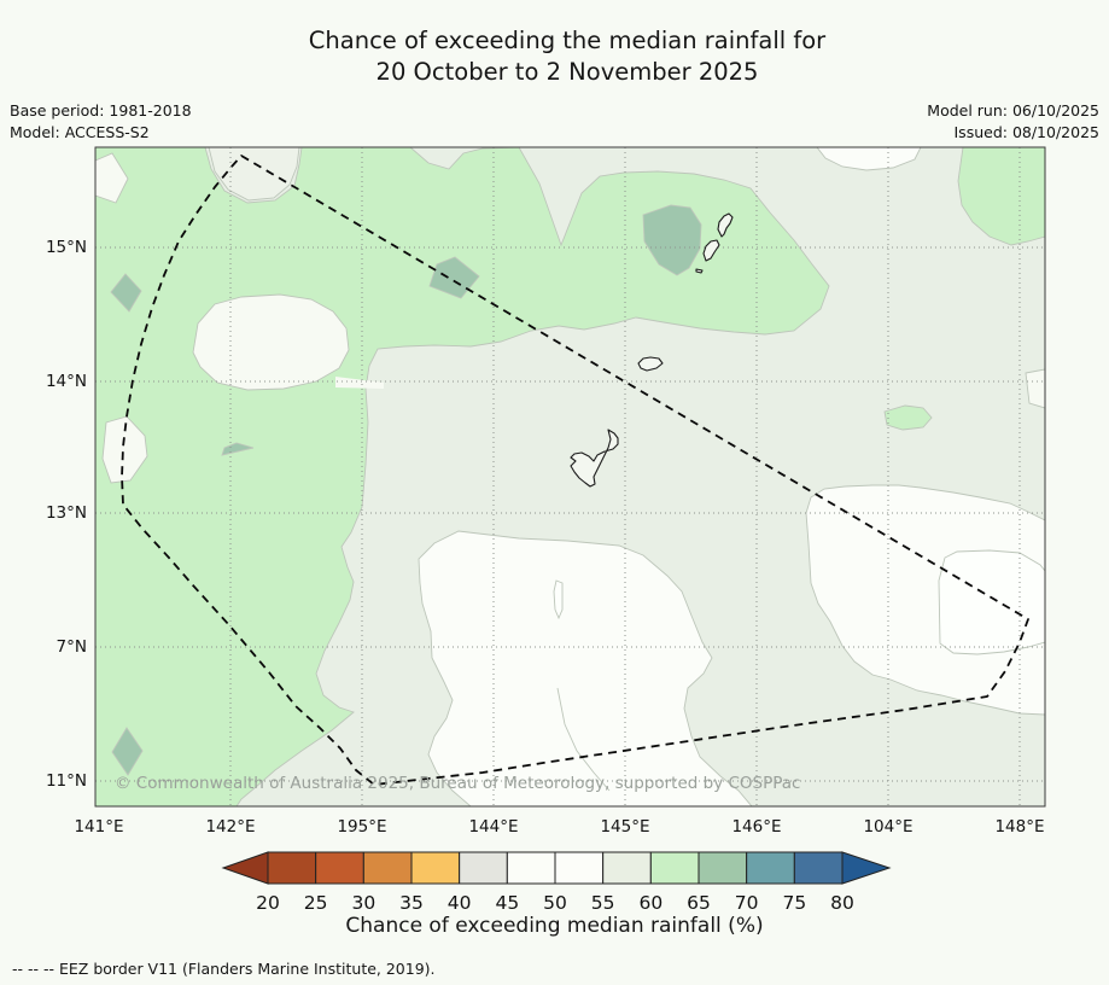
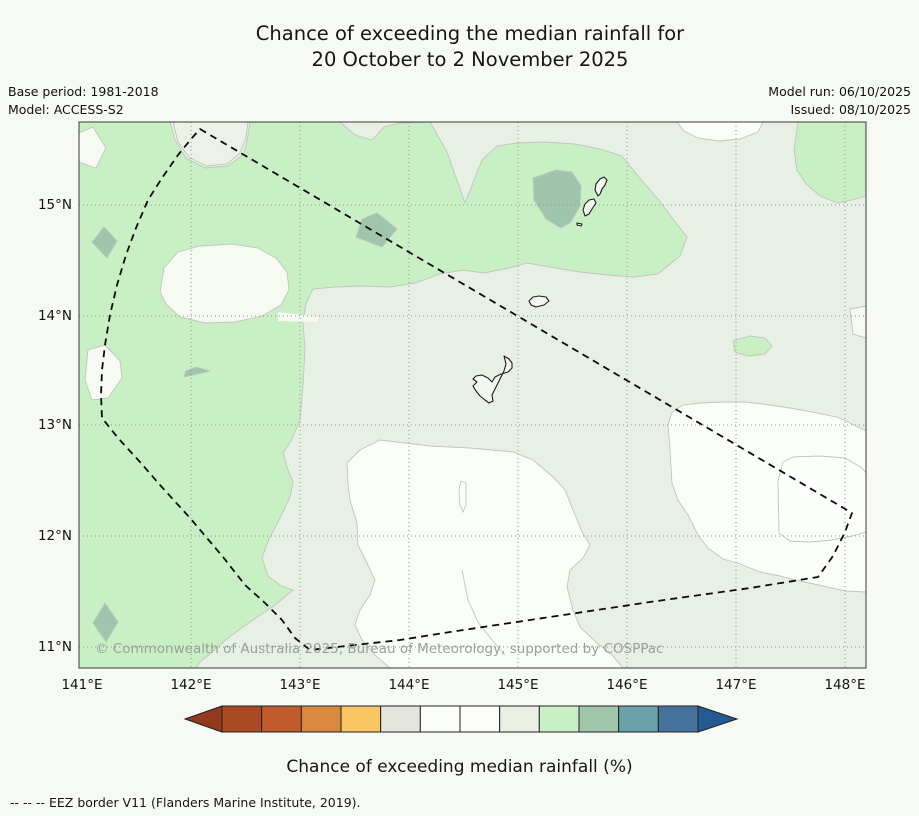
  Chance of exceeding the median rainfall for
  20 October to 2 November 2025
  Base period: 1981-2018
  Model: ACCESS-S2
  Model run: 06/10/2025
  Issued: 08/10/2025
- 20
- 25
- 30
- 35
- 40
- 45
- 50
- 55
- 60
- 65
- 70
- 75
- 80
  15°N
  14°N
  13°N
- 7°N
+ 12°N
  11°N
  141°E
  142°E
- 195°E
+ 143°E
  144°E
  145°E
  146°E
- 104°E
+ 147°E
  148°E
  © Commonwealth of Australia 2025, Bureau of Meteorology, supported by COSPPac
  Chance of exceeding median rainfall (%)
  -- -- -- EEZ border V11 (Flanders Marine Institute, 2019).
